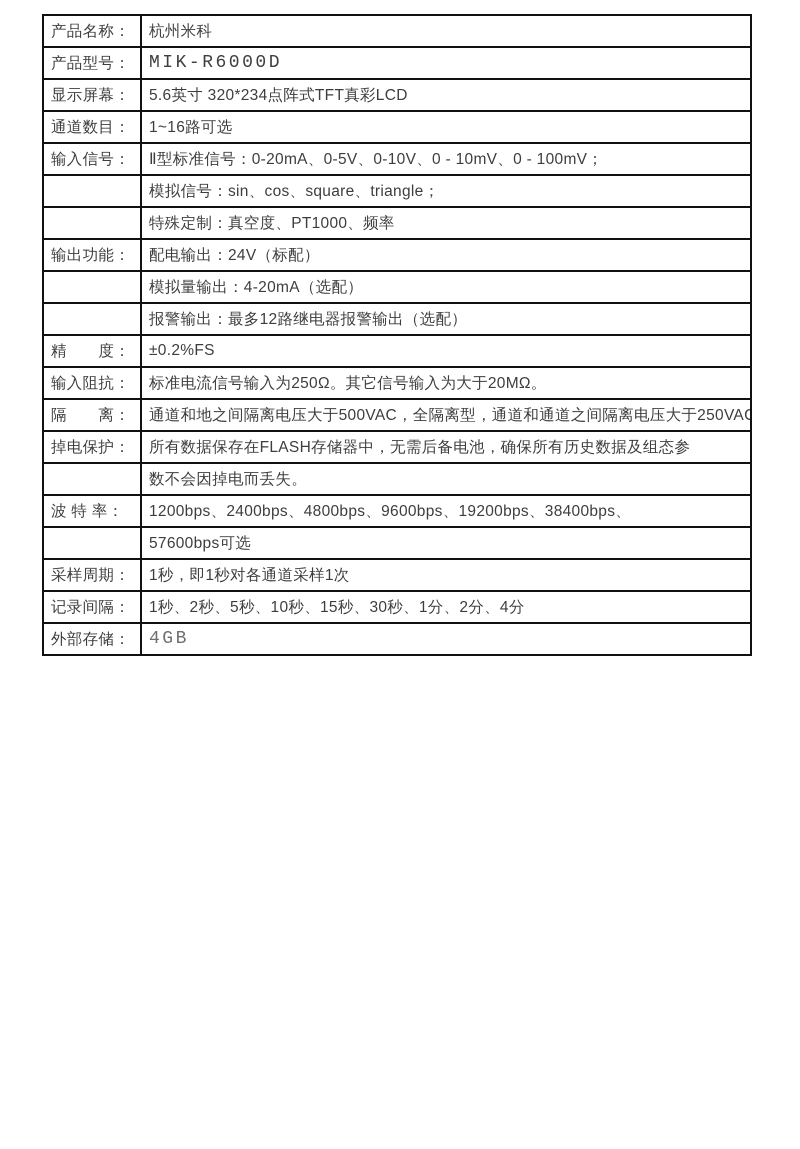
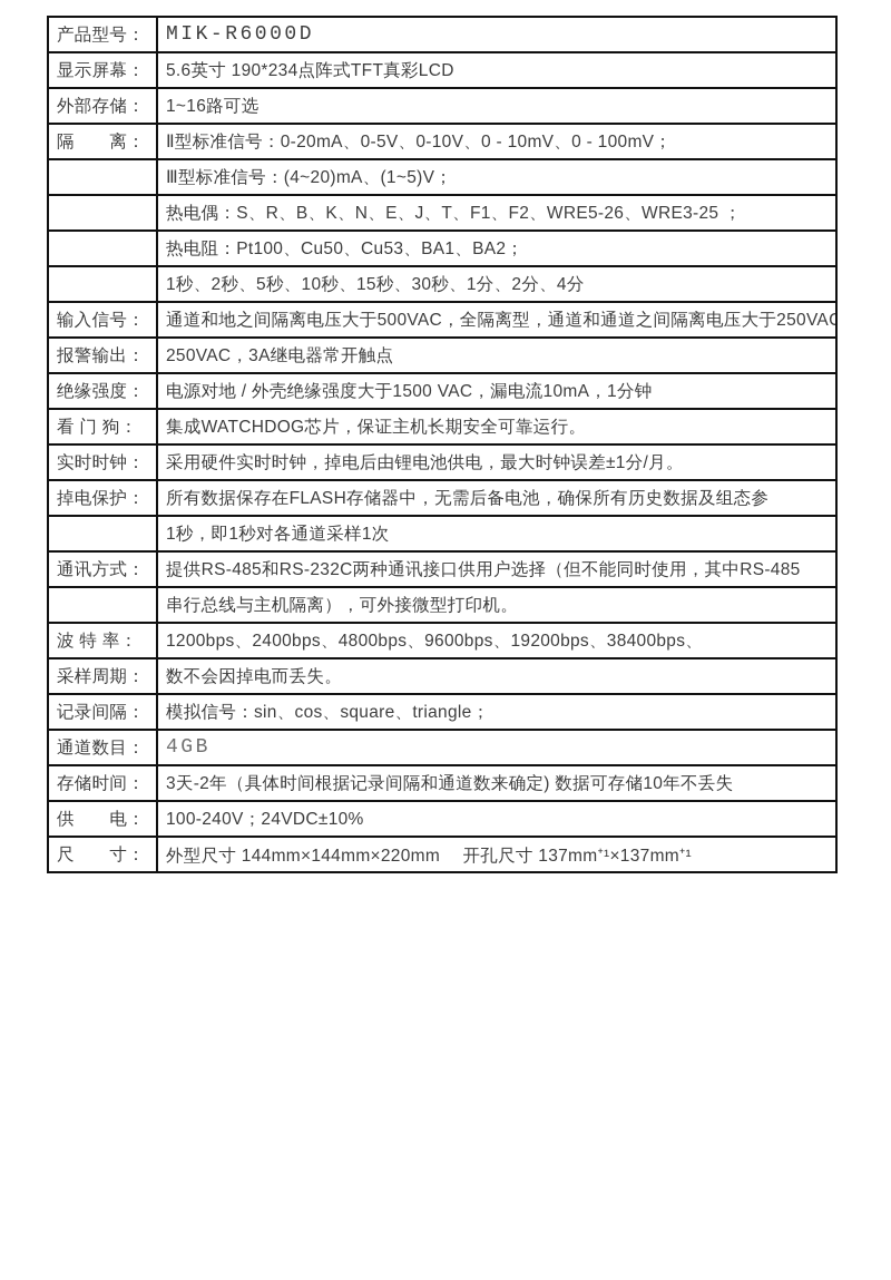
- 产品名称：	杭州米科
  产品型号：	MIK-R6000D
- 显示屏幕：	5.6英寸 320*234点阵式TFT真彩LCD
+ 显示屏幕：	5.6英寸 190*234点阵式TFT真彩LCD
- 通道数目：	1~16路可选
+ 外部存储：	1~16路可选
- 输入信号：	Ⅱ型标准信号：0-20mA、0-5V、0-10V、0 - 10mV、0 - 100mV；
+ 隔 离：	Ⅱ型标准信号：0-20mA、0-5V、0-10V、0 - 10mV、0 - 100mV；
+ 	Ⅲ型标准信号：(4~20)mA、(1~5)V；
+ 	热电偶：S、R、B、K、N、E、J、T、F1、F2、WRE5-26、WRE3-25 ；
+ 	热电阻：Pt100、Cu50、Cu53、BA1、BA2；
- 	模拟信号：sin、cos、square、triangle；
+ 	1秒、2秒、5秒、10秒、15秒、30秒、1分、2分、4分
- 	特殊定制：真空度、PT1000、频率
- 输出功能：	配电输出：24V（标配）
- 	模拟量输出：4-20mA（选配）
- 	报警输出：最多12路继电器报警输出（选配）
- 精 度：	±0.2%FS
- 输入阻抗：	标准电流信号输入为250Ω。其它信号输入为大于20MΩ。
- 隔 离：	通道和地之间隔离电压大于500VAC，全隔离型，通道和通道之间隔离电压大于250VAC
+ 输入信号：	通道和地之间隔离电压大于500VAC，全隔离型，通道和通道之间隔离电压大于250VAC
+ 报警输出：	250VAC，3A继电器常开触点
+ 绝缘强度：	电源对地 / 外壳绝缘强度大于1500 VAC，漏电流10mA，1分钟
+ 看 门 狗：	集成WATCHDOG芯片，保证主机长期安全可靠运行。
+ 实时时钟：	采用硬件实时时钟，掉电后由锂电池供电，最大时钟误差±1分/月。
  掉电保护：	所有数据保存在FLASH存储器中，无需后备电池，确保所有历史数据及组态参
- 	数不会因掉电而丢失。
+ 	1秒，即1秒对各通道采样1次
+ 通讯方式：	提供RS-485和RS-232C两种通讯接口供用户选择（但不能同时使用，其中RS-485
+ 	串行总线与主机隔离），可外接微型打印机。
  波 特 率：	1200bps、2400bps、4800bps、9600bps、19200bps、38400bps、
- 	57600bps可选
- 采样周期：	1秒，即1秒对各通道采样1次
+ 采样周期：	数不会因掉电而丢失。
- 记录间隔：	1秒、2秒、5秒、10秒、15秒、30秒、1分、2分、4分
+ 记录间隔：	模拟信号：sin、cos、square、triangle；
- 外部存储：	4GB
+ 通道数目：	4GB
+ 存储时间：	3天-2年（具体时间根据记录间隔和通道数来确定) 数据可存储10年不丢失
+ 供 电：	100-240V；24VDC±10%
+ 尺 寸：	外型尺寸 144mm×144mm×220mm 开孔尺寸 137mm⁺¹×137mm⁺¹
